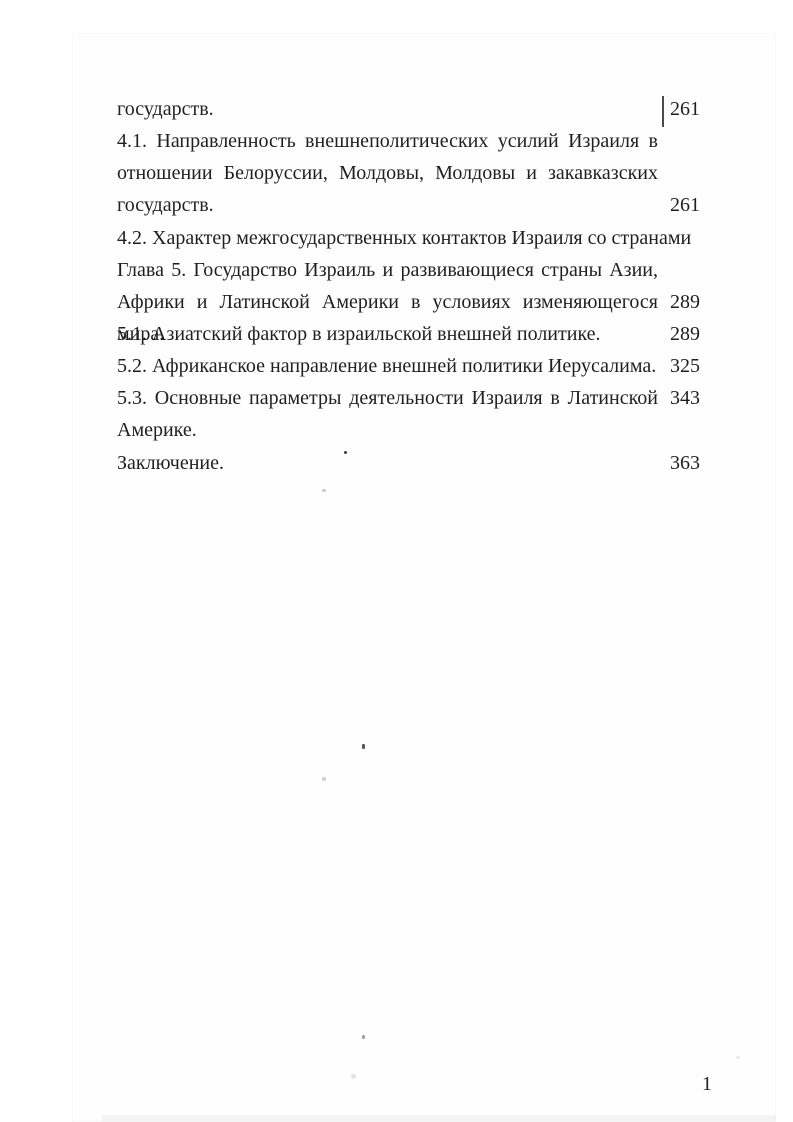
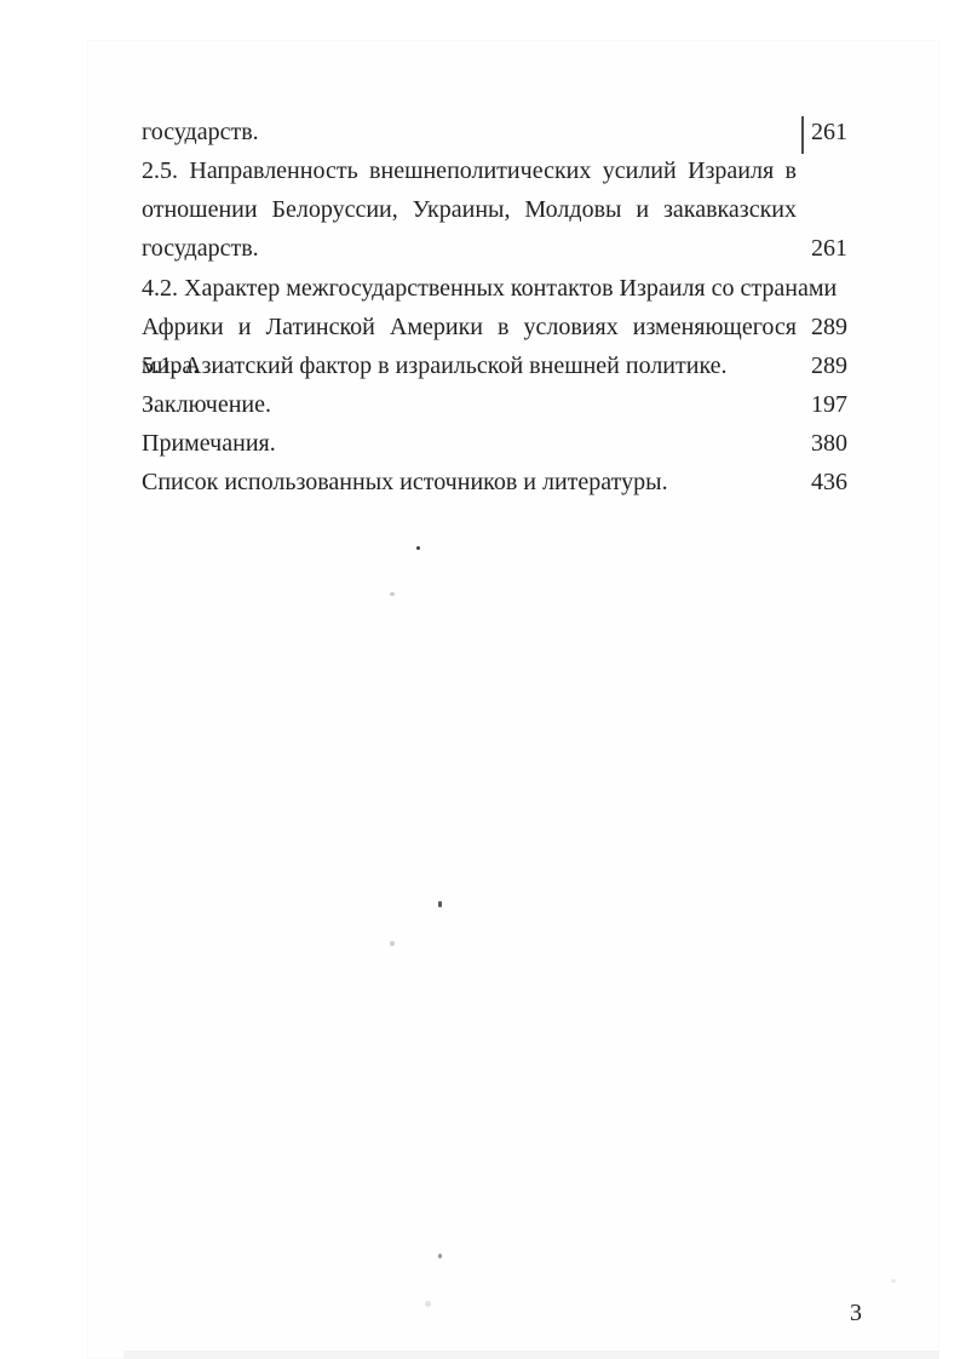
  государств.
  261
- 4.1. Направленность внешнеполитических усилий Израиля в
+ 2.5. Направленность внешнеполитических усилий Израиля в
- отношении Белоруссии, Молдовы, Молдовы и закавказских
+ отношении Белоруссии, Украины, Молдовы и закавказских
  государств.
  261
  4.2. Характер межгосударственных контактов Израиля со стран
- Глава 5. Государство Израиль и развивающиеся страны Азии,
  Африки и Латинской Америки в условиях изменяющегося мира.
  289
  5.1. Азиатский фактор в израильской внешней политике.
  289
- 5.2. Африканское направление внешней политики Иерусалима.
- 325
- 5.3. Основные параметры деятельности Израиля в Латинской
- 343
- Америке.
  Заключение.
- 363
+ 197
+ Примечания.
+ 380
+ Список использованных источников и литературы.
+ 436
- 1
+ 3
